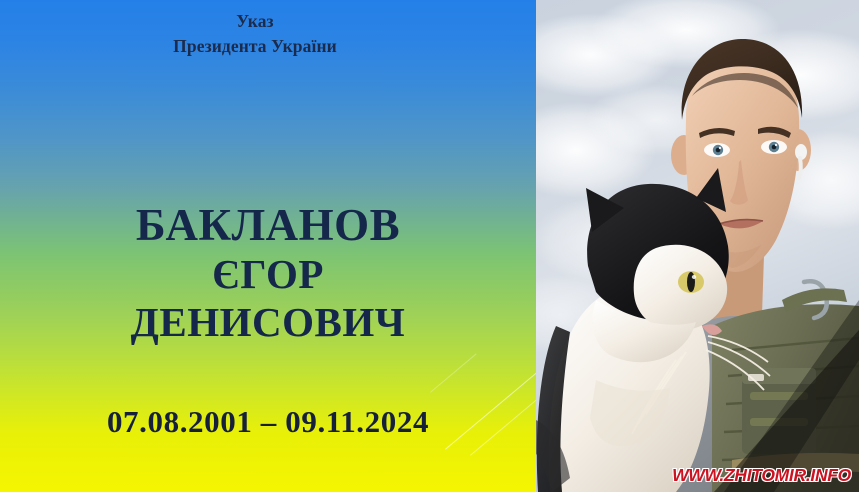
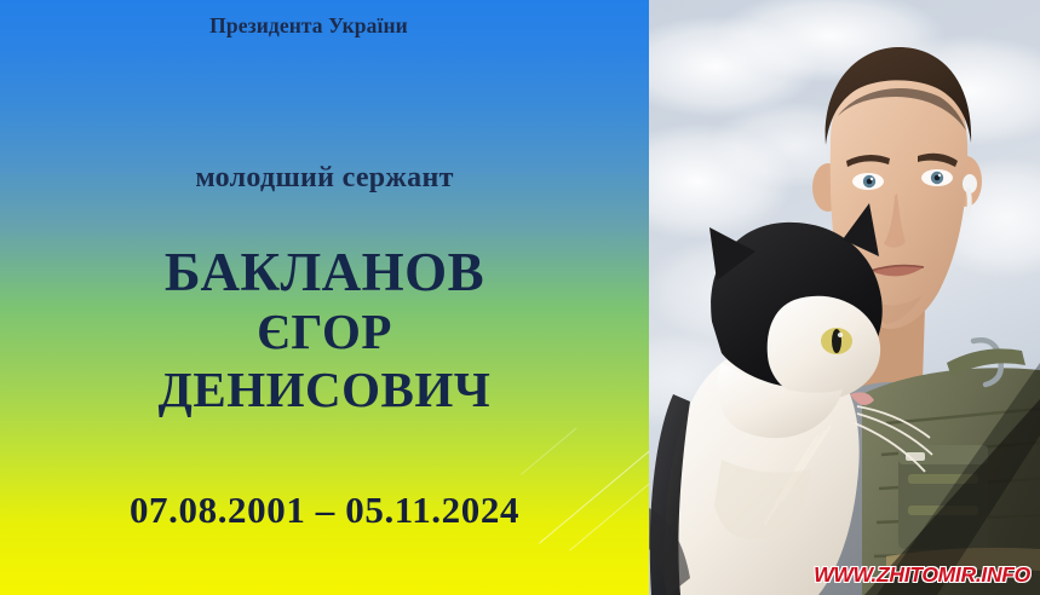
- Указ
  Президента України
+ молодший сержант
  БАКЛАНОВ
  ЄГОР
  ДЕНИСОВИЧ
- 07.08.2001 – 09.11.2024
+ 07.08.2001 – 05.11.2024
  WWW.ZHITOMIR.INFO
